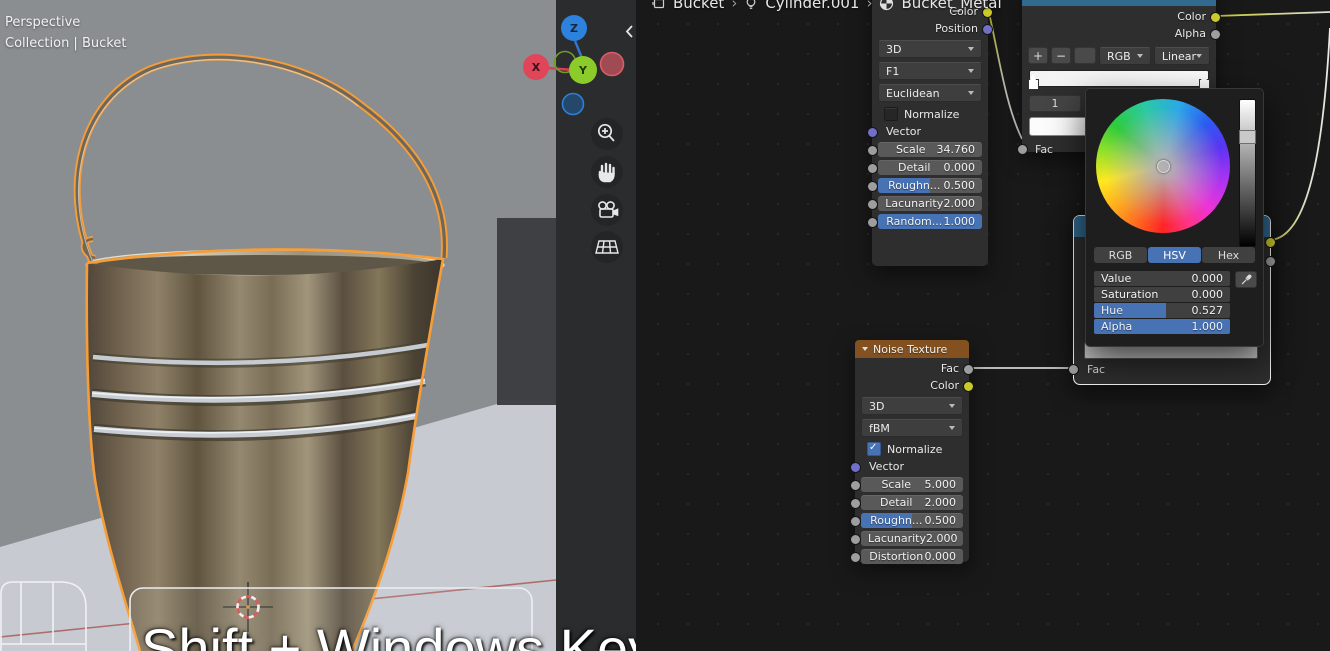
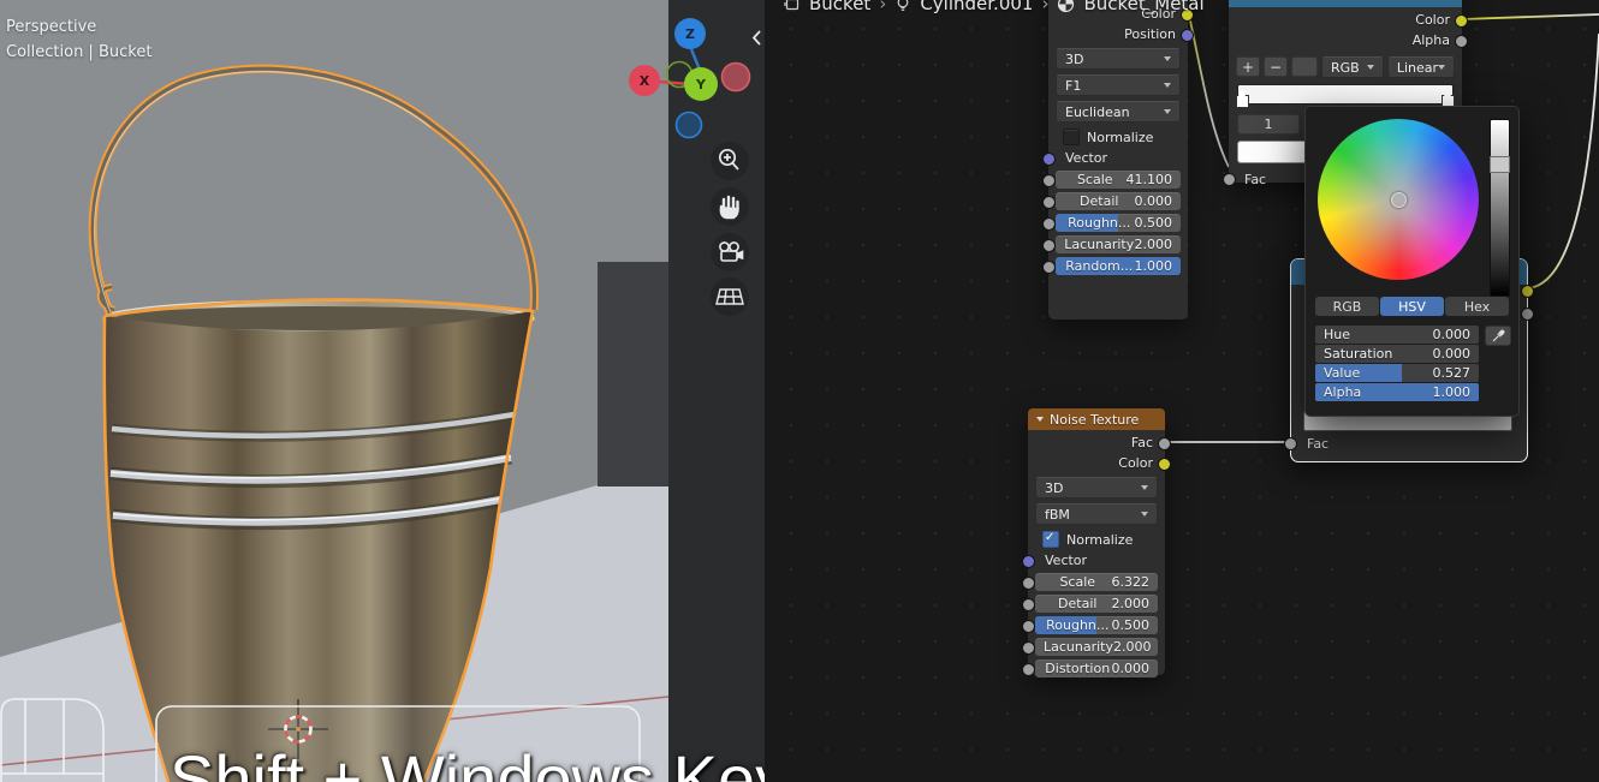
  Z
  X
  Y
  Perspective
  Collection | Bucket
  Shift + Windows Ke
  Bucket
  ›
  Cylinder.001
  ›
  Bucket_Metal
  Color
  Position
  3D
  F1
  Euclidean
  Normalize
  Vector
  Scale
- 34.760
+ 41.100
  Detail
  0.000
  Roughn...
  0.500
  Lacunarity
  2.000
  Random...
  1.000
  Noise Texture
  Fac
  Color
  3D
  fBM
  Normalize
  Vector
  Scale
- 5.000
+ 6.322
  Detail
  2.000
  Roughn...
  0.500
  Lacunarity
  2.000
  Distortion
  0.000
  Color
  Alpha
  +
  −
  RGB
  Linear
  1
  Fac
  Fac
  RGB
  HSV
  Hex
- Value
+ Hue
  0.000
  Saturation
  0.000
- Hue
+ Value
  0.527
  Alpha
  1.000
